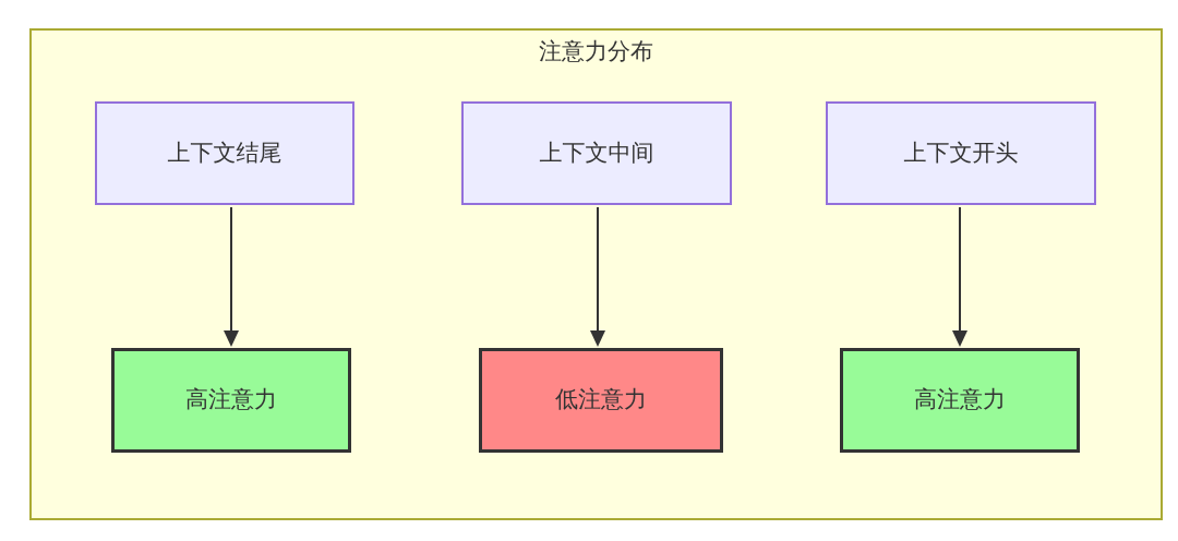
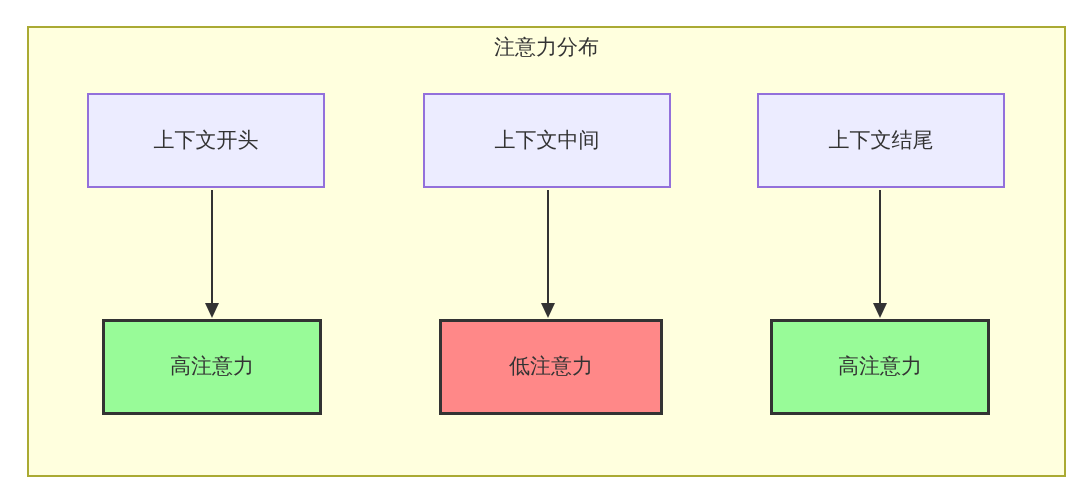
  注意力分布
- 上下文结尾
+ 上下文开头
  上下文中间
- 上下文开头
+ 上下文结尾
  高注意力
  低注意力
  高注意力
